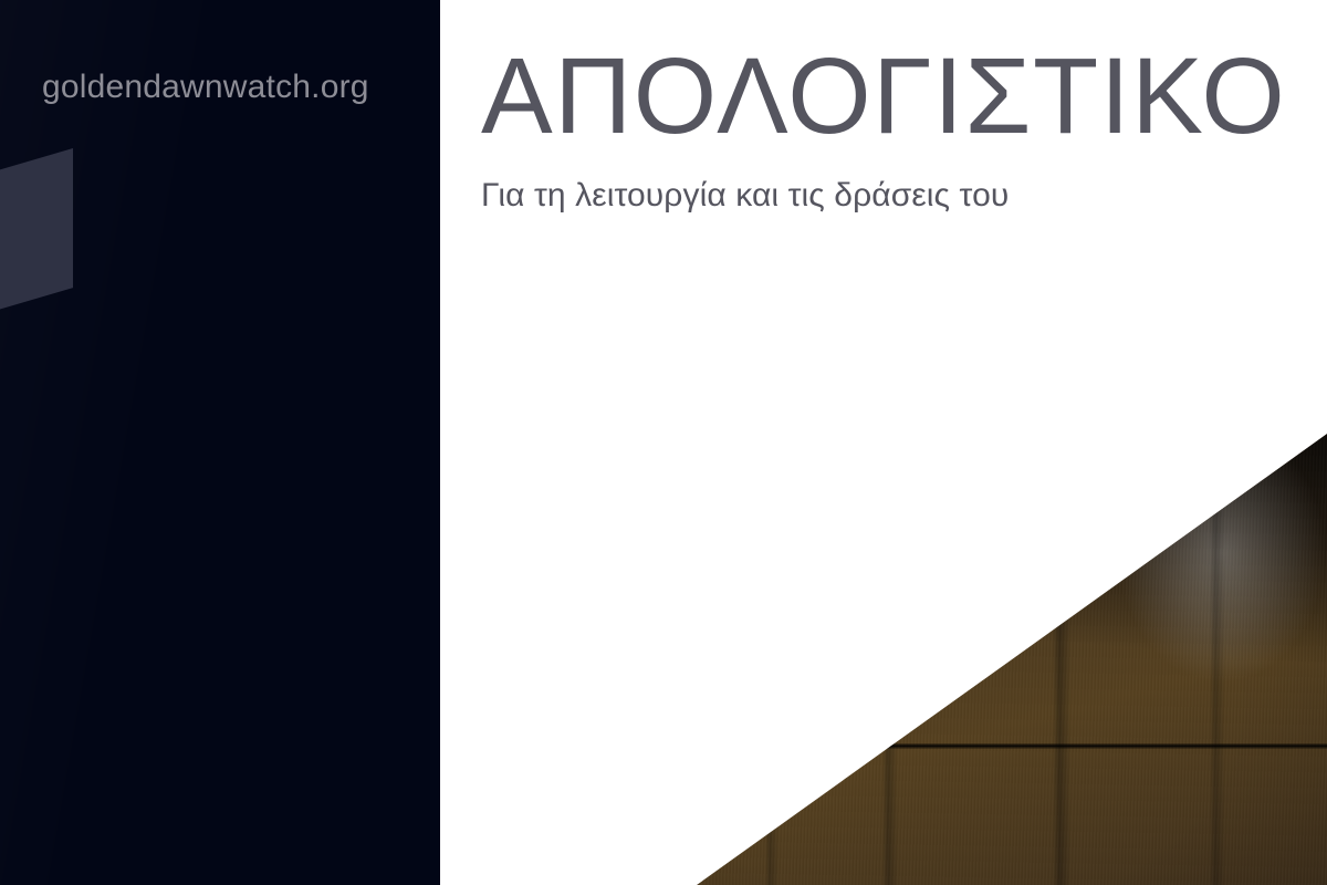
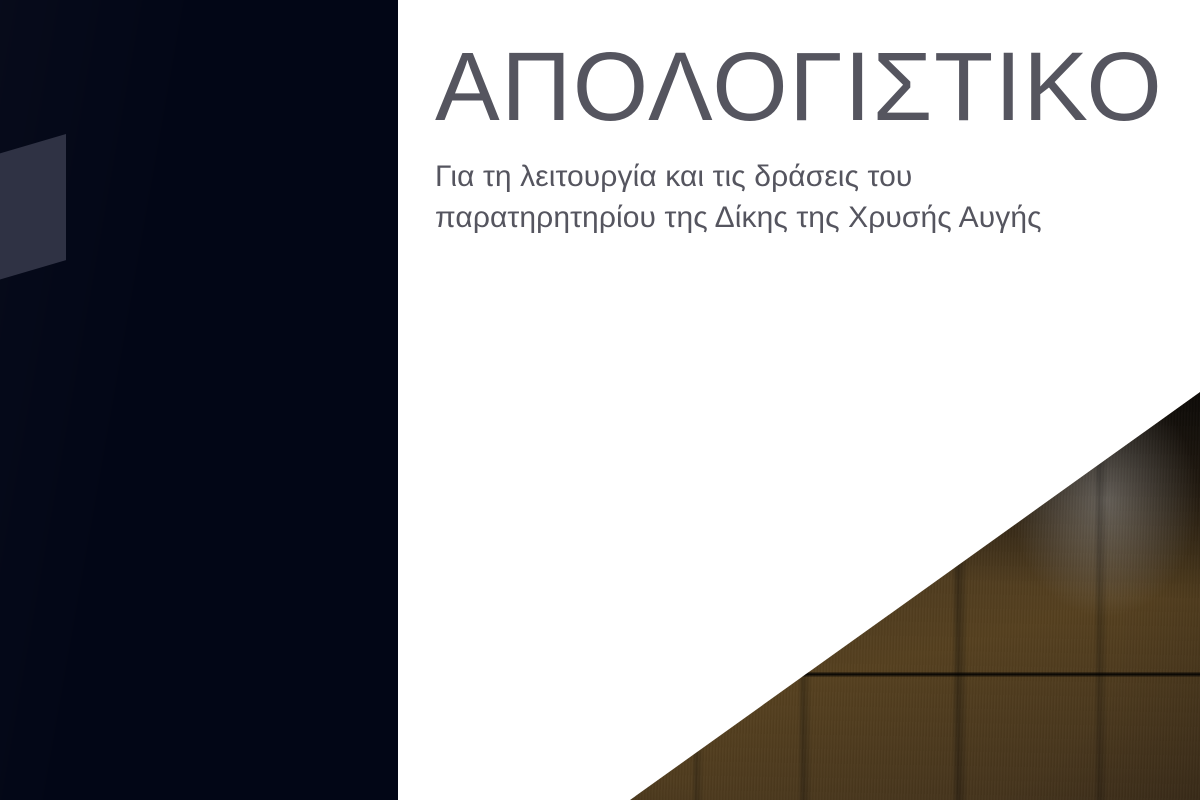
- goldendawnwatch.org
  ΑΠΟΛΟΓΙΣΤΙΚΟ
  Για τη λειτουργία και τις δράσεις του
+ παρατηρητηρίου της Δίκης της Χρυσής Αυγής
